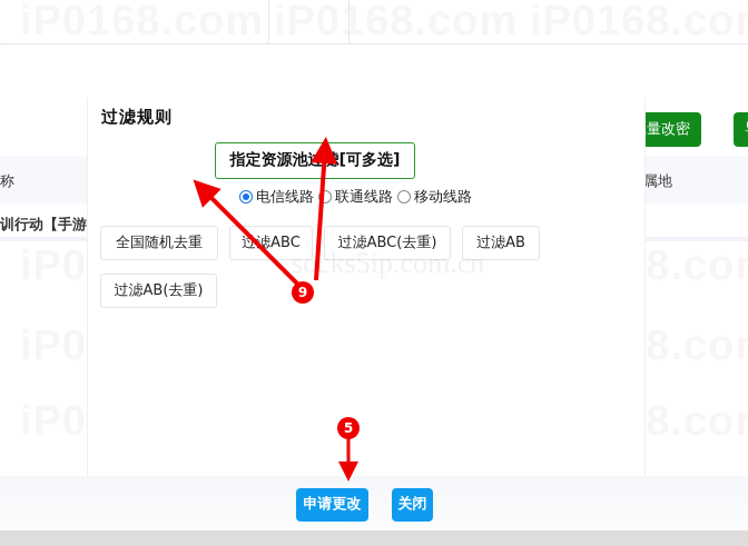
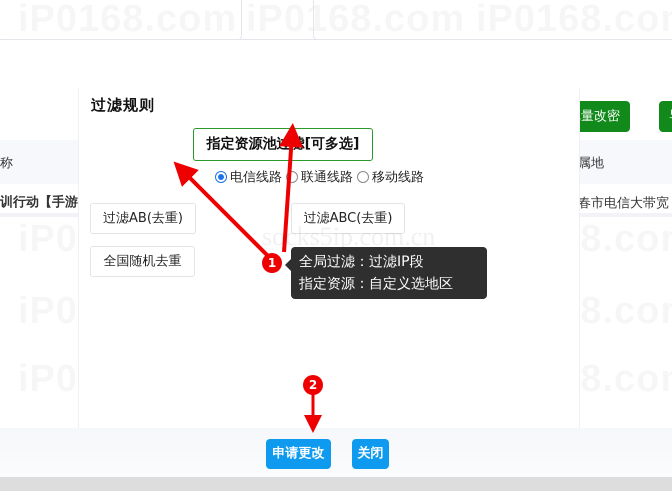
  iP0168.com
  iP0168.com
  iP0168.co
  量改密
  称
  属地
  训行动【手游
+ 春市电信大带宽
  过滤规则
  指定资源池过滤[可多选]
  电信线路
  联通线路
  移动线路
- 全国随机去重
+ 过滤AB(去重)
- 过滤ABC
  过滤ABC(去重)
- 过滤AB
- 过滤AB(去重)
+ 全国随机去重
  socks5ip.com.cn
  申请更改
  关闭
- 9
+ 1
- 5
+ 2
+ 全局过滤：过滤IP段
+ 指定资源：自定义选地区
